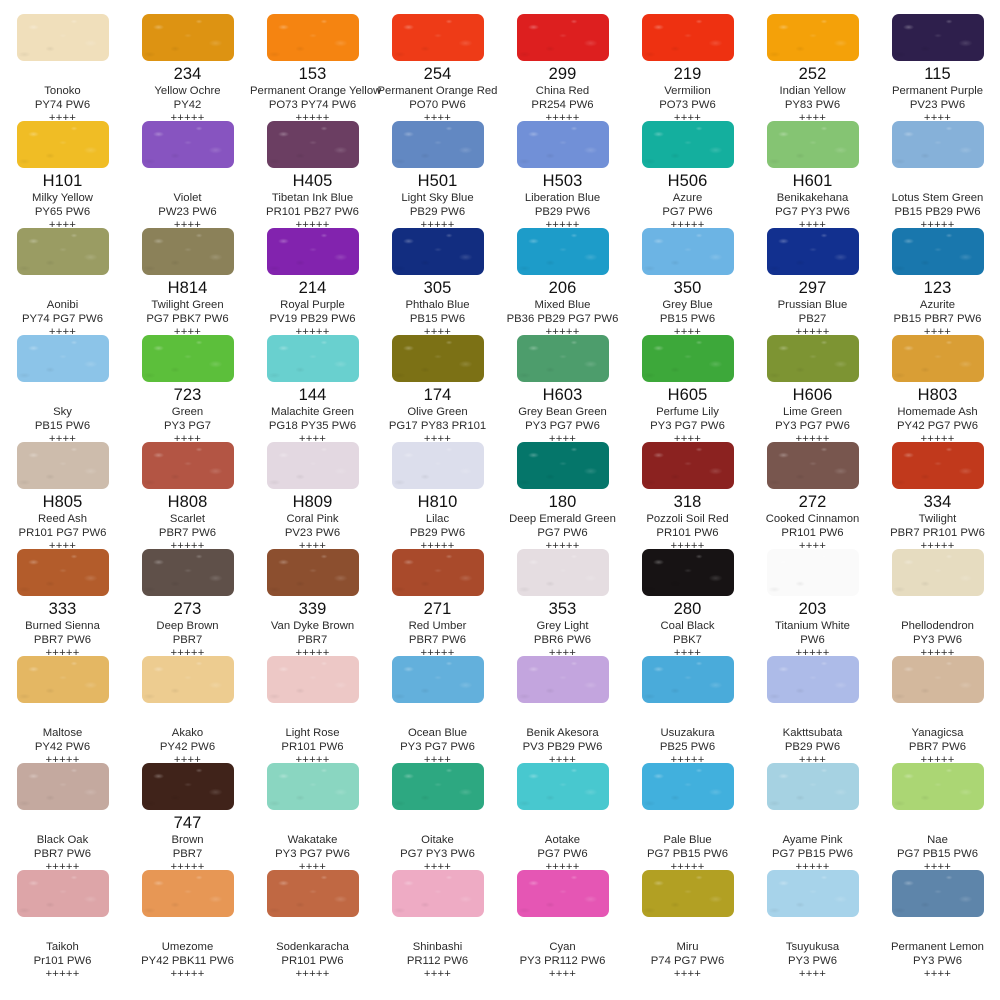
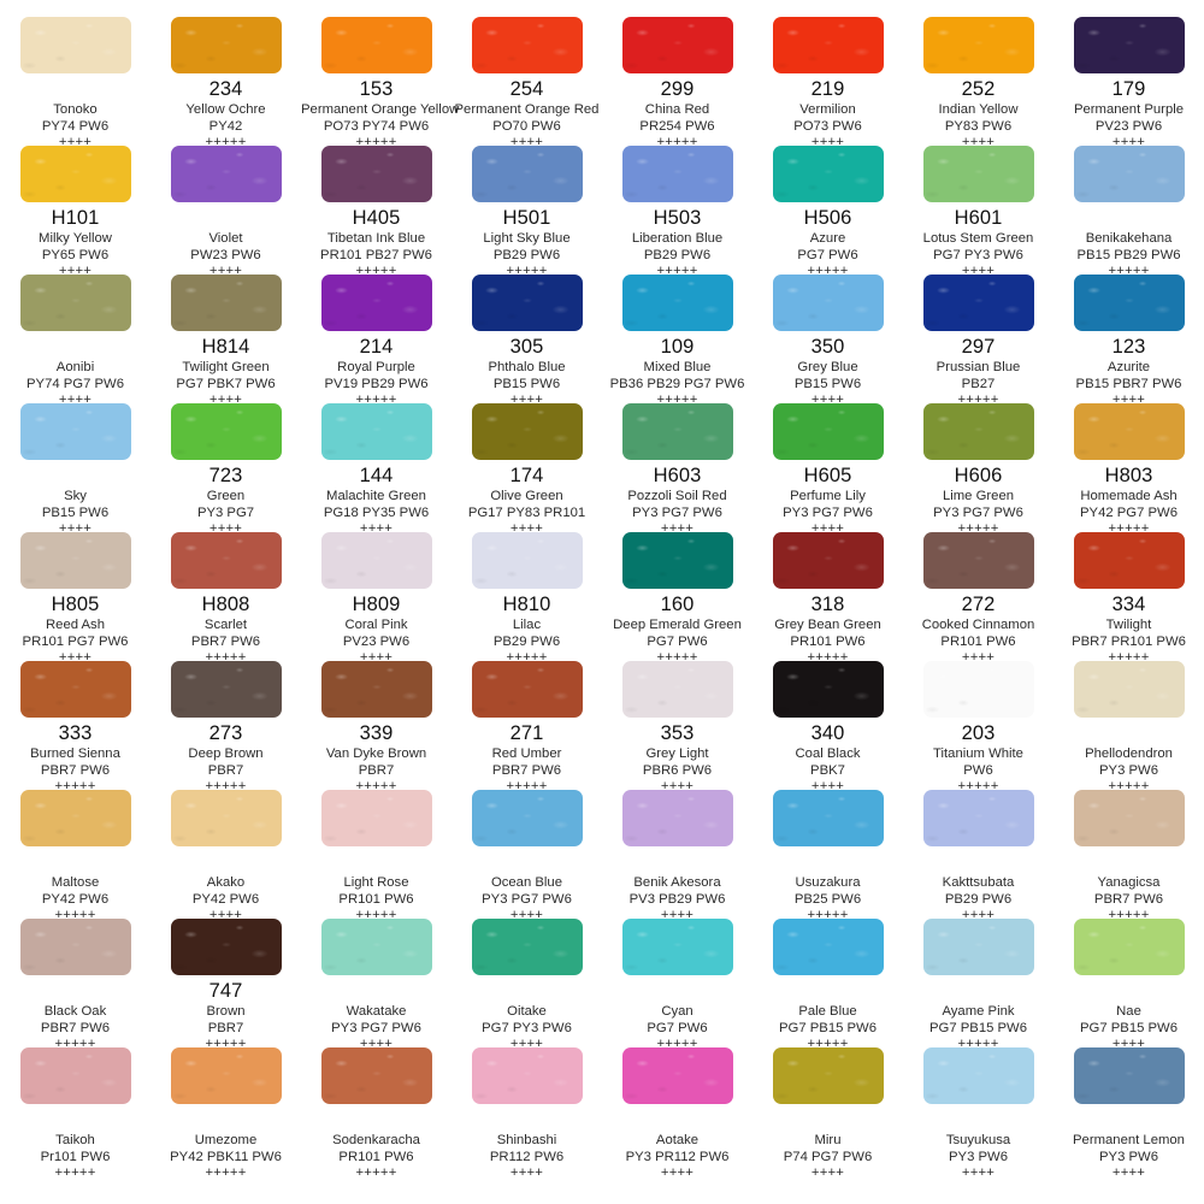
  Tonoko
  PY74 PW6
  ++++
  234
  Yellow Ochre
  PY42
  +++++
  153
  Permanent Orange Yello
  PO73 PY74 PW6
  +++++
  254
  Permanent Orange Red
  PO70 PW6
  ++++
  299
  China Red
  PR254 PW6
  +++++
  219
  Vermilion
  PO73 PW6
  ++++
  252
  Indian Yellow
  PY83 PW6
  ++++
- 115
+ 179
  Permanent Purple
  PV23 PW6
  ++++
  H101
  Milky Yellow
  PY65 PW6
  ++++
  Violet
  PW23 PW6
  ++++
  H405
  Tibetan Ink Blue
  PR101 PB27 PW6
  +++++
  H501
  Light Sky Blue
  PB29 PW6
  +++++
  H503
  Liberation Blue
  PB29 PW6
  +++++
  H506
  Azure
  PG7 PW6
  +++++
  H601
- Benikakehana
+ Lotus Stem Green
  PG7 PY3 PW6
  ++++
- Lotus Stem Green
+ Benikakehana
  PB15 PB29 PW6
  +++++
  Aonibi
  PY74 PG7 PW6
  ++++
  H814
  Twilight Green
  PG7 PBK7 PW6
  ++++
  214
  Royal Purple
  PV19 PB29 PW6
  +++++
  305
  Phthalo Blue
  PB15 PW6
  ++++
- 206
+ 109
  Mixed Blue
  PB36 PB29 PG7 PW6
  +++++
  350
  Grey Blue
  PB15 PW6
  ++++
  297
  Prussian Blue
  PB27
  +++++
  123
  Azurite
  PB15 PBR7 PW6
  ++++
  Sky
  PB15 PW6
  ++++
  723
  Green
  PY3 PG7
  ++++
  144
  Malachite Green
  PG18 PY35 PW6
  ++++
  174
  Olive Green
  PG17 PY83 PR101
  ++++
  H603
- Grey Bean Green
+ Pozzoli Soil Red
  PY3 PG7 PW6
  ++++
  H605
  Perfume Lily
  PY3 PG7 PW6
  ++++
  H606
  Lime Green
  PY3 PG7 PW6
  +++++
  H803
  Homemade Ash
  PY42 PG7 PW6
  +++++
  H805
  Reed Ash
  PR101 PG7 PW6
  ++++
  H808
  Scarlet
  PBR7 PW6
  +++++
  H809
  Coral Pink
  PV23 PW6
  ++++
  H810
  Lilac
  PB29 PW6
  +++++
- 180
+ 160
  Deep Emerald Green
  PG7 PW6
  +++++
  318
- Pozzoli Soil Red
+ Grey Bean Green
  PR101 PW6
  +++++
  272
  Cooked Cinnamon
  PR101 PW6
  ++++
  334
  Twilight
  PBR7 PR101 PW6
  +++++
  333
  Burned Sienna
  PBR7 PW6
  +++++
  273
  Deep Brown
  PBR7
  +++++
  339
  Van Dyke Brown
  PBR7
  +++++
  271
  Red Umber
  PBR7 PW6
  +++++
  353
  Grey Light
  PBR6 PW6
  ++++
- 280
+ 340
  Coal Black
  PBK7
  ++++
  203
  Titanium White
  PW6
  +++++
  Phellodendron
  PY3 PW6
  +++++
  Maltose
  PY42 PW6
  +++++
  Akako
  PY42 PW6
  ++++
  Light Rose
  PR101 PW6
  +++++
  Ocean Blue
  PY3 PG7 PW6
  ++++
  Benik Akesora
  PV3 PB29 PW6
  ++++
  Usuzakura
  PB25 PW6
  +++++
  Kakttsubata
  PB29 PW6
  ++++
  Yanagicsa
  PBR7 PW6
  +++++
  Black Oak
  PBR7 PW6
  +++++
  747
  Brown
  PBR7
  +++++
  Wakatake
  PY3 PG7 PW6
  ++++
  Oitake
  PG7 PY3 PW6
  ++++
- Aotake
+ Cyan
  PG7 PW6
  +++++
  Pale Blue
  PG7 PB15 PW6
  +++++
  Ayame Pink
  PG7 PB15 PW6
  +++++
  Nae
  PG7 PB15 PW6
  ++++
  Taikoh
  Pr101 PW6
  +++++
  Umezome
  PY42 PBK11 PW6
  +++++
  Sodenkaracha
  PR101 PW6
  +++++
  Shinbashi
  PR112 PW6
  ++++
- Cyan
+ Aotake
  PY3 PR112 PW6
  ++++
  Miru
  P74 PG7 PW6
  ++++
  Tsuyukusa
  PY3 PW6
  ++++
  Permanent Lemon
  PY3 PW6
  ++++
